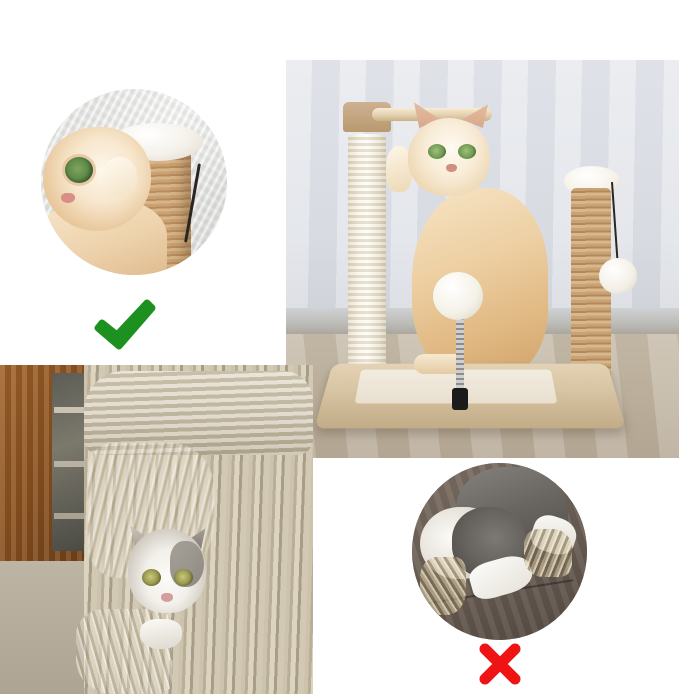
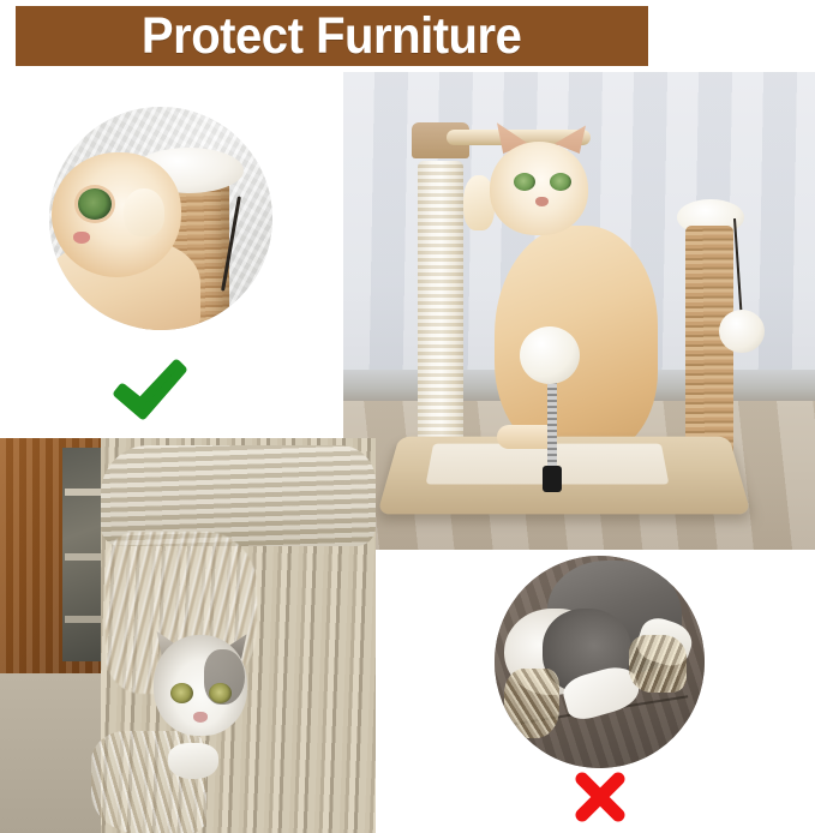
+ Protect Furniture
